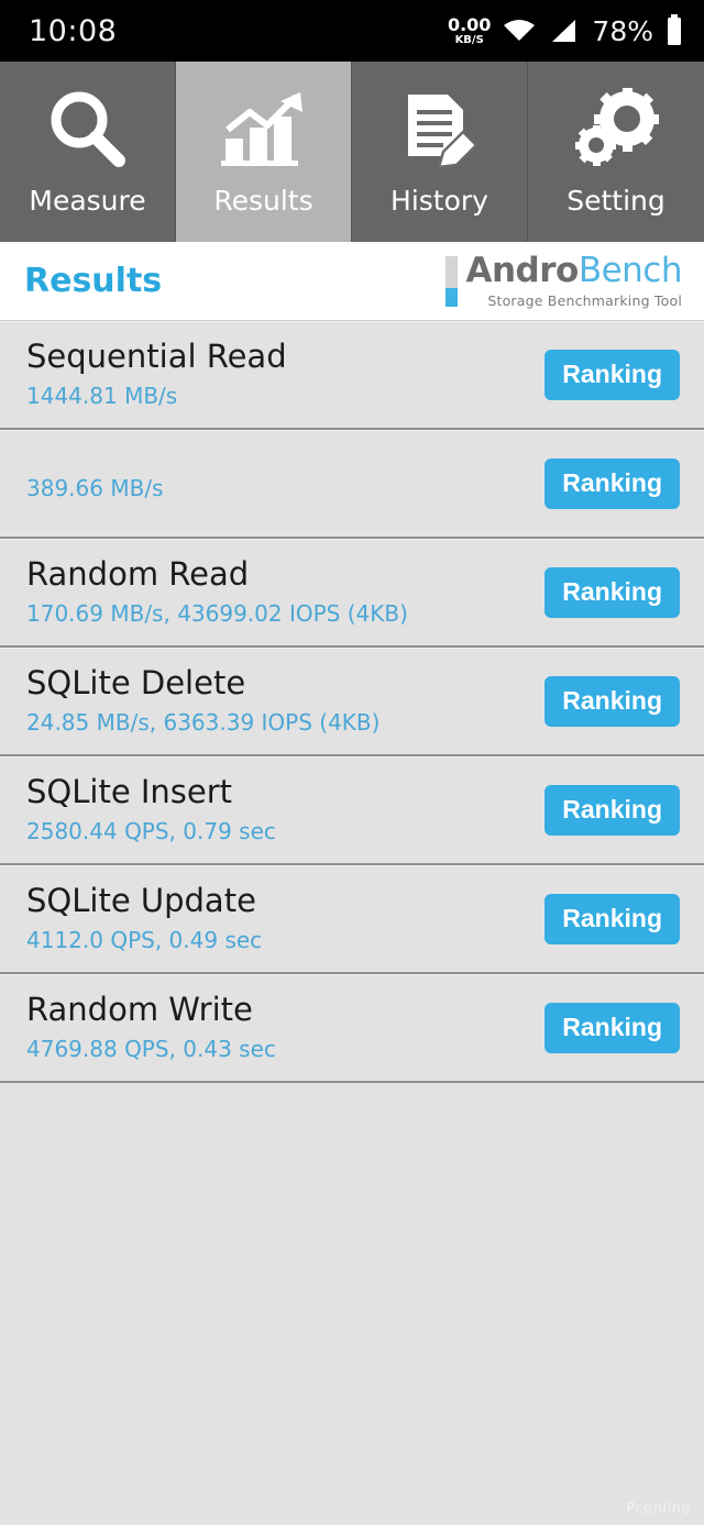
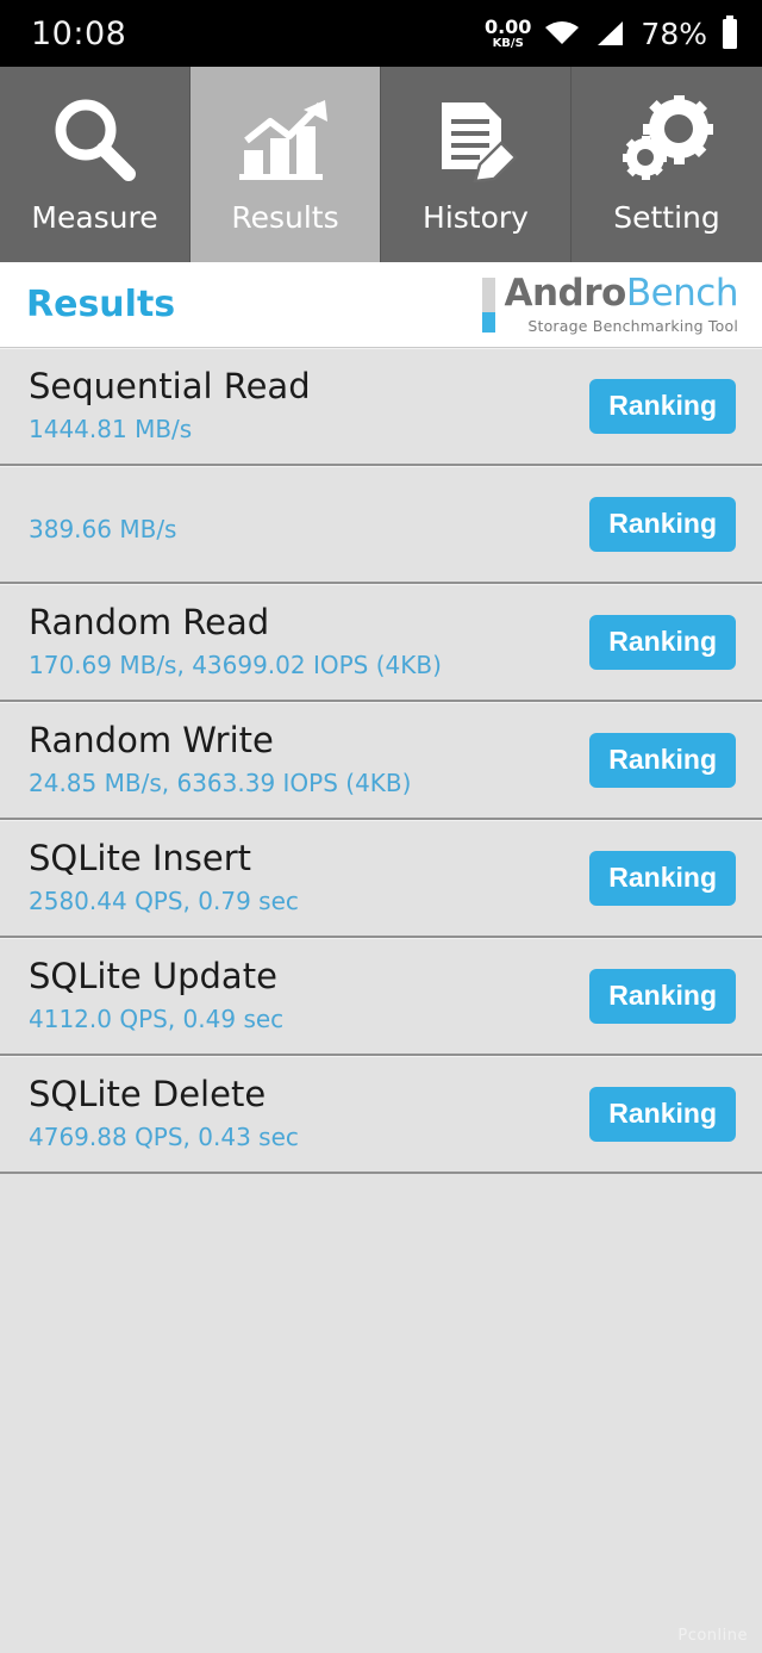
  10:08
  0.00
  KB/S
  78%
  Measure
  Results
  History
  Setting
  Results
  AndroBench
  Storage Benchmarking Tool
  Sequential Read
  1444.81 MB/s
  Ranking
  389.66 MB/s
  Ranking
  Random Read
  170.69 MB/s, 43699.02 IOPS (4KB)
  Ranking
- SQLite Delete
+ Random Write
  24.85 MB/s, 6363.39 IOPS (4KB)
  Ranking
  SQLite Insert
  2580.44 QPS, 0.79 sec
  Ranking
  SQLite Update
  4112.0 QPS, 0.49 sec
  Ranking
- Random Write
+ SQLite Delete
  4769.88 QPS, 0.43 sec
  Ranking
